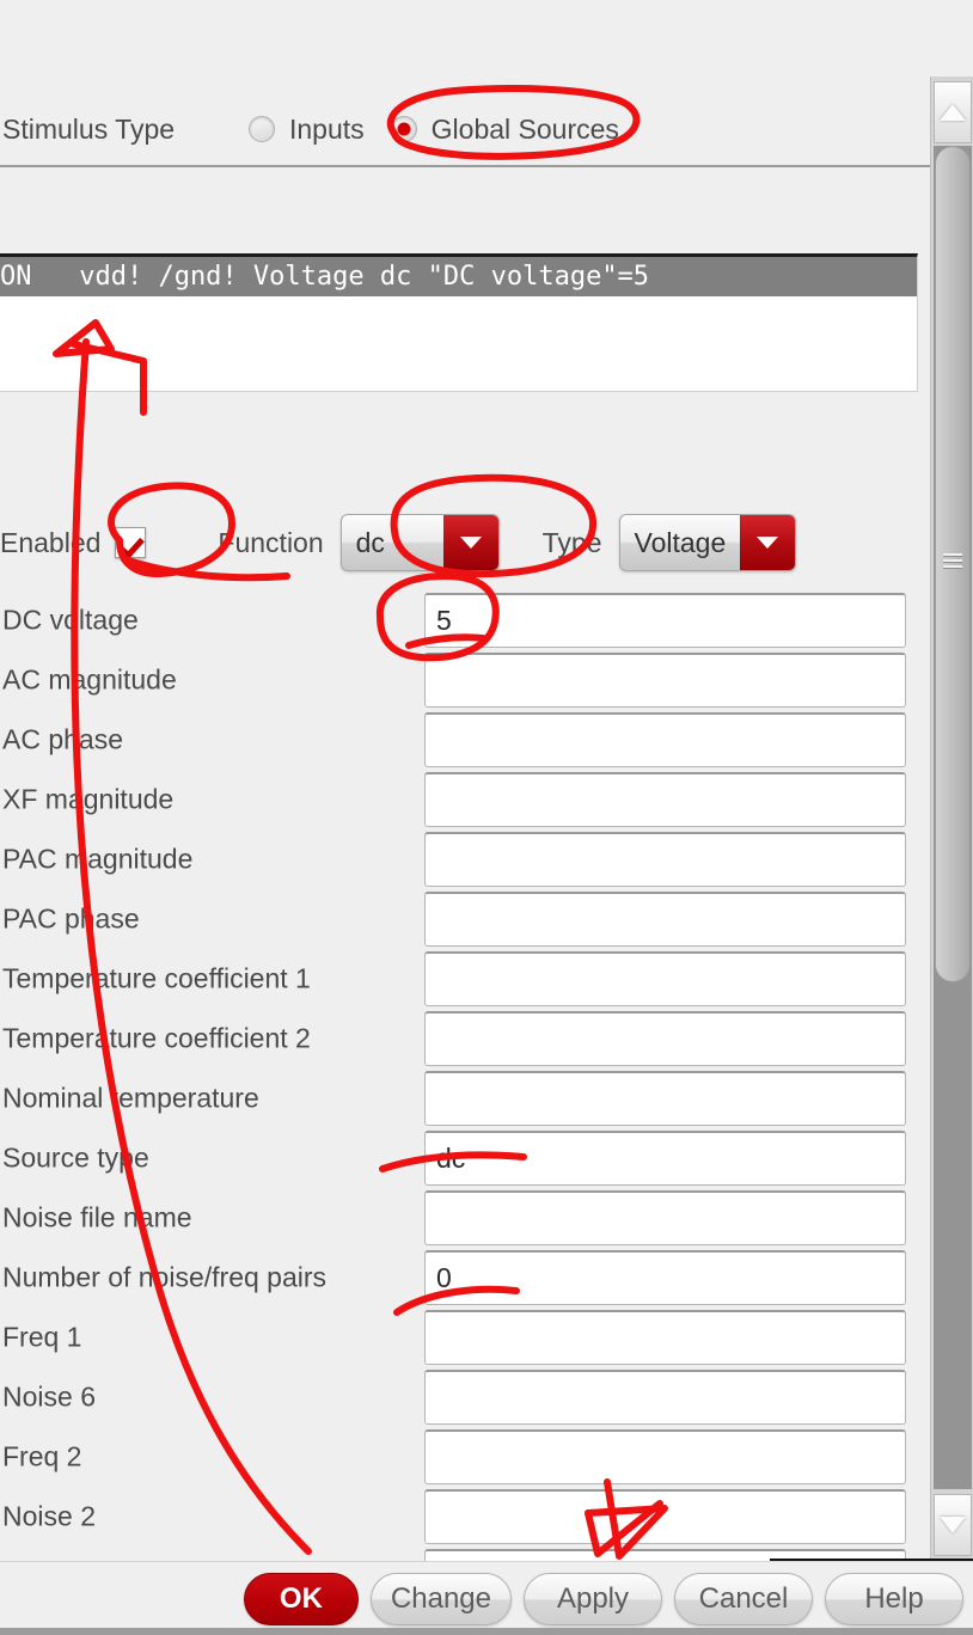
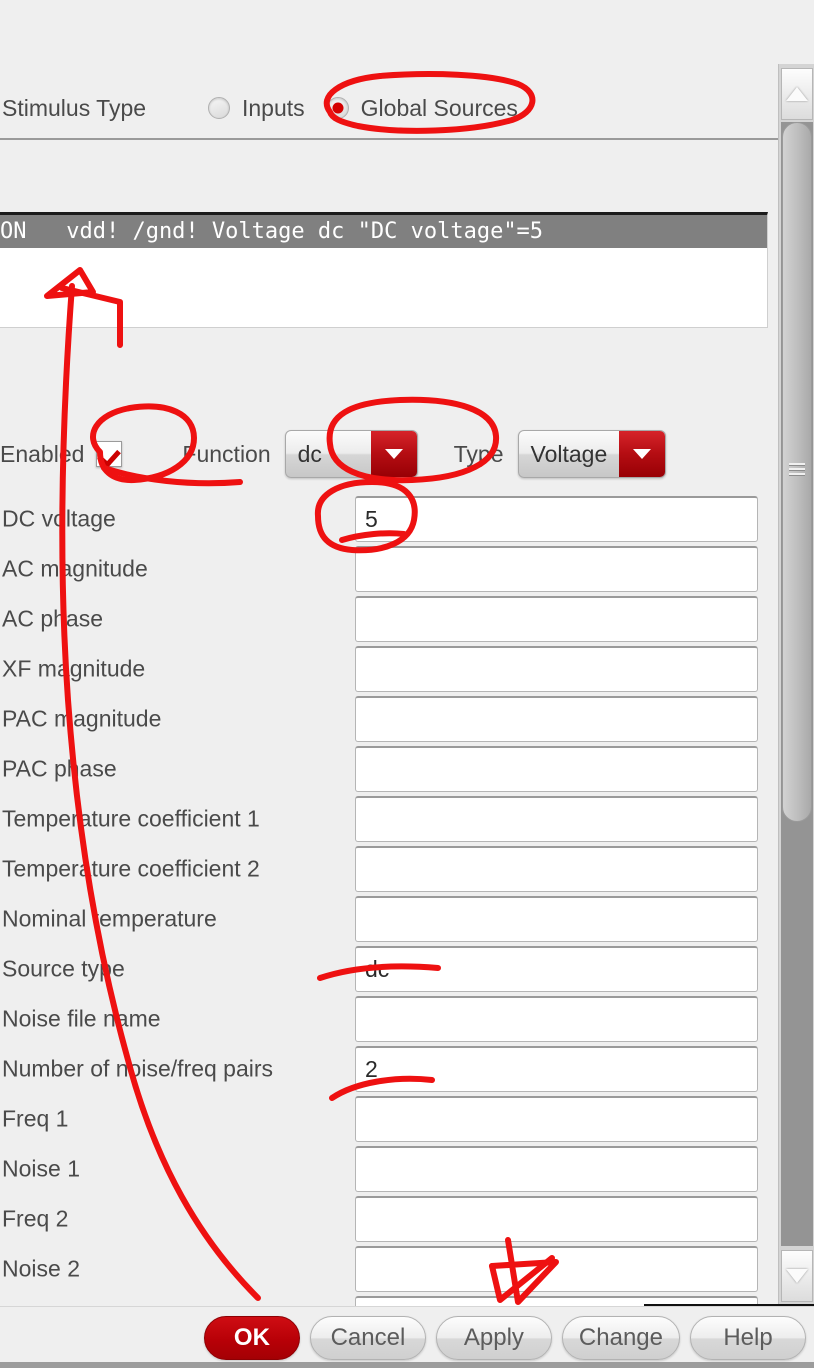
  Stimulus Type
  Inputs
  Global Sources
  ON vdd! /gnd! Voltage dc "DC voltage"=5
  Enabld
  unction
  dc
  Type
  Voltage
  DC vltage
  5
  AC magnitude
  AC phase
  XF mgnitude
  PAC magnitude
  PAC pase
  Temperature coefficient 1
  Temperture coefficient 2
  Nominalemperature
  Source tye
  Noise file name
  Number of noise/freq pairs
- 0
+ 2
  Freq 1
- Noise 6
+ Noise 1
  Freq 2
  Noise 2
  OK
- Change
+ Cancel
  Apply
- Cancel
+ Change
  Help
